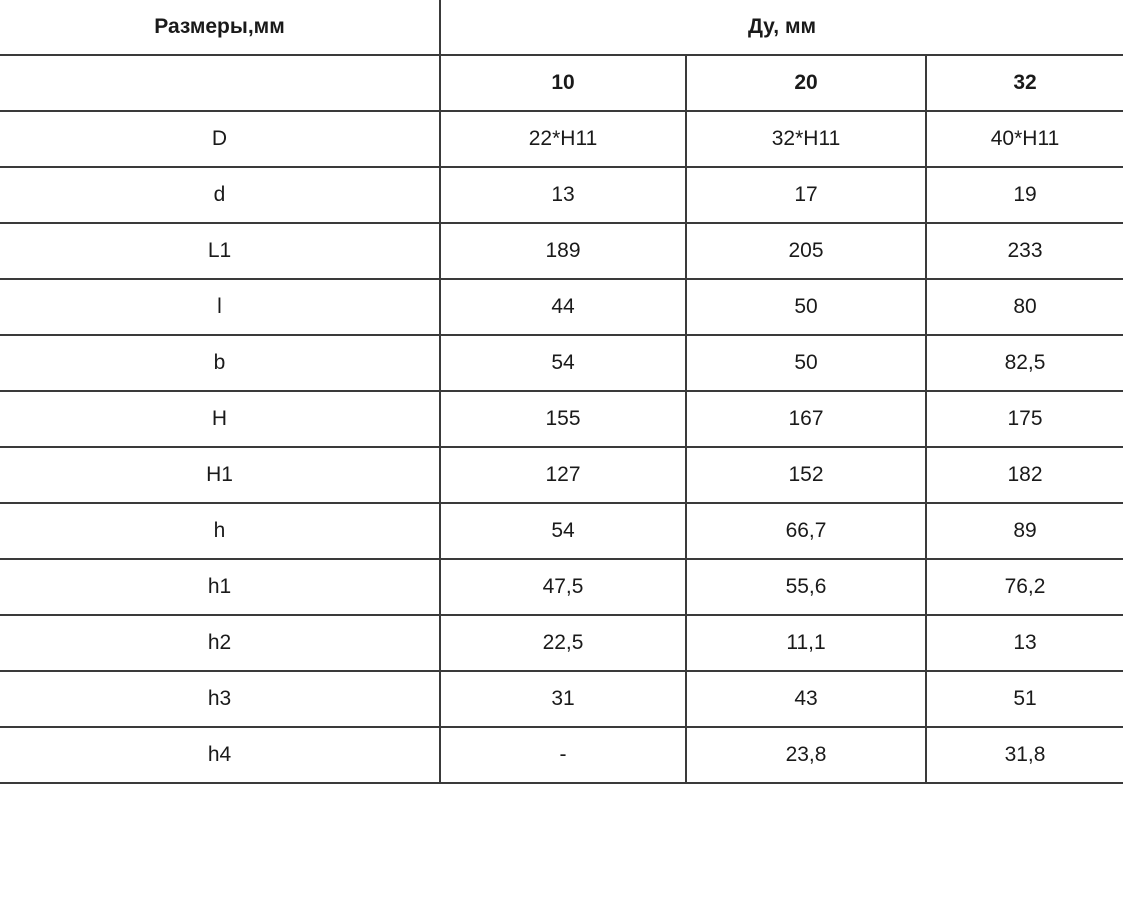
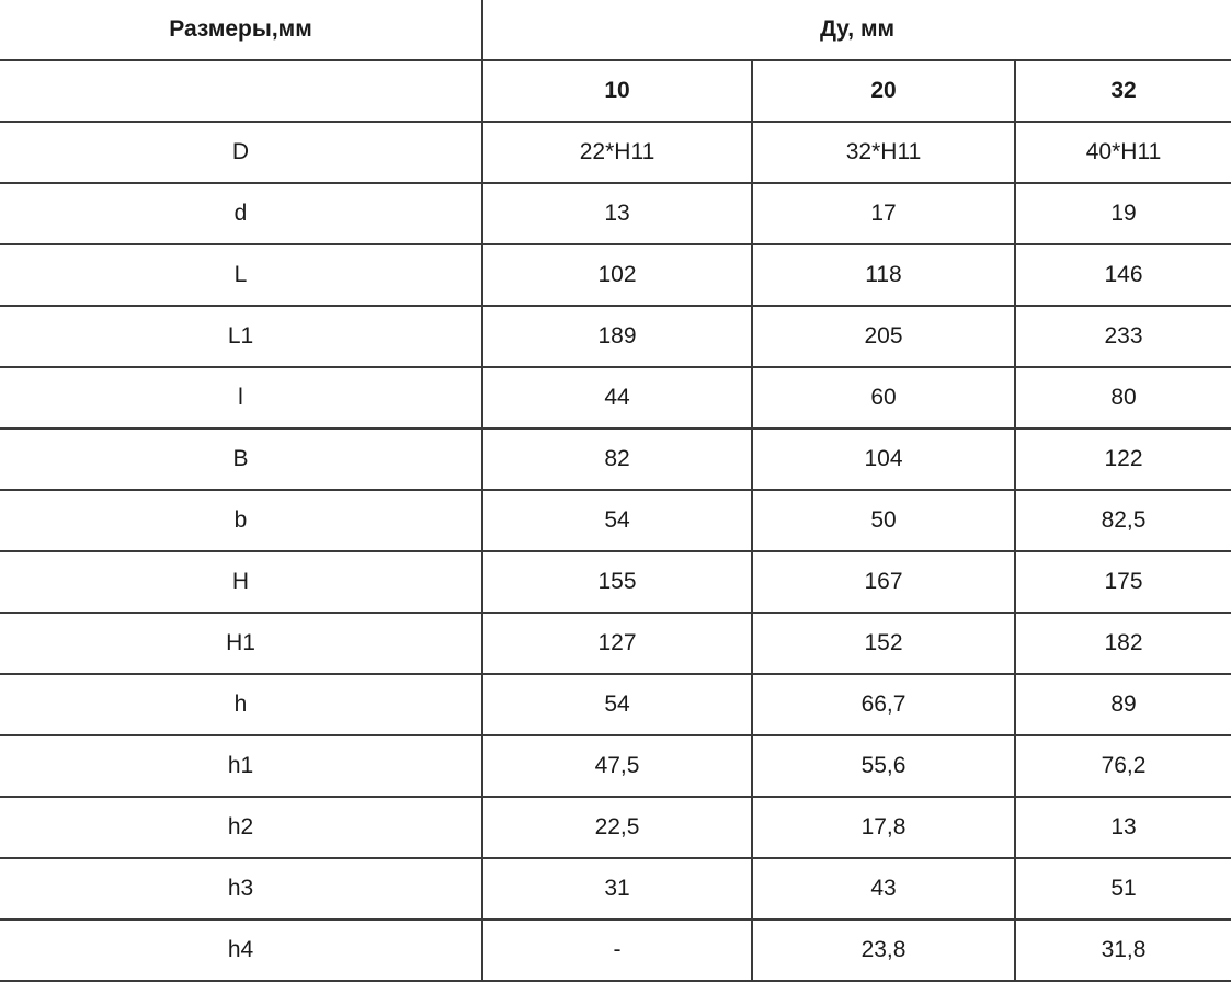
  Размеры,мм	Ду, мм
  	10	20	32
  D	22*H11	32*H11	40*H11
  d	13	17	19
+ L	102	118	146
  L1	189	205	233
- l	44	50	80
+ l	44	60	80
+ B	82	104	122
  b	54	50	82,5
  H	155	167	175
  H1	127	152	182
  h	54	66,7	89
  h1	47,5	55,6	76,2
- h2	22,5	11,1	13
+ h2	22,5	17,8	13
  h3	31	43	51
  h4	-	23,8	31,8
